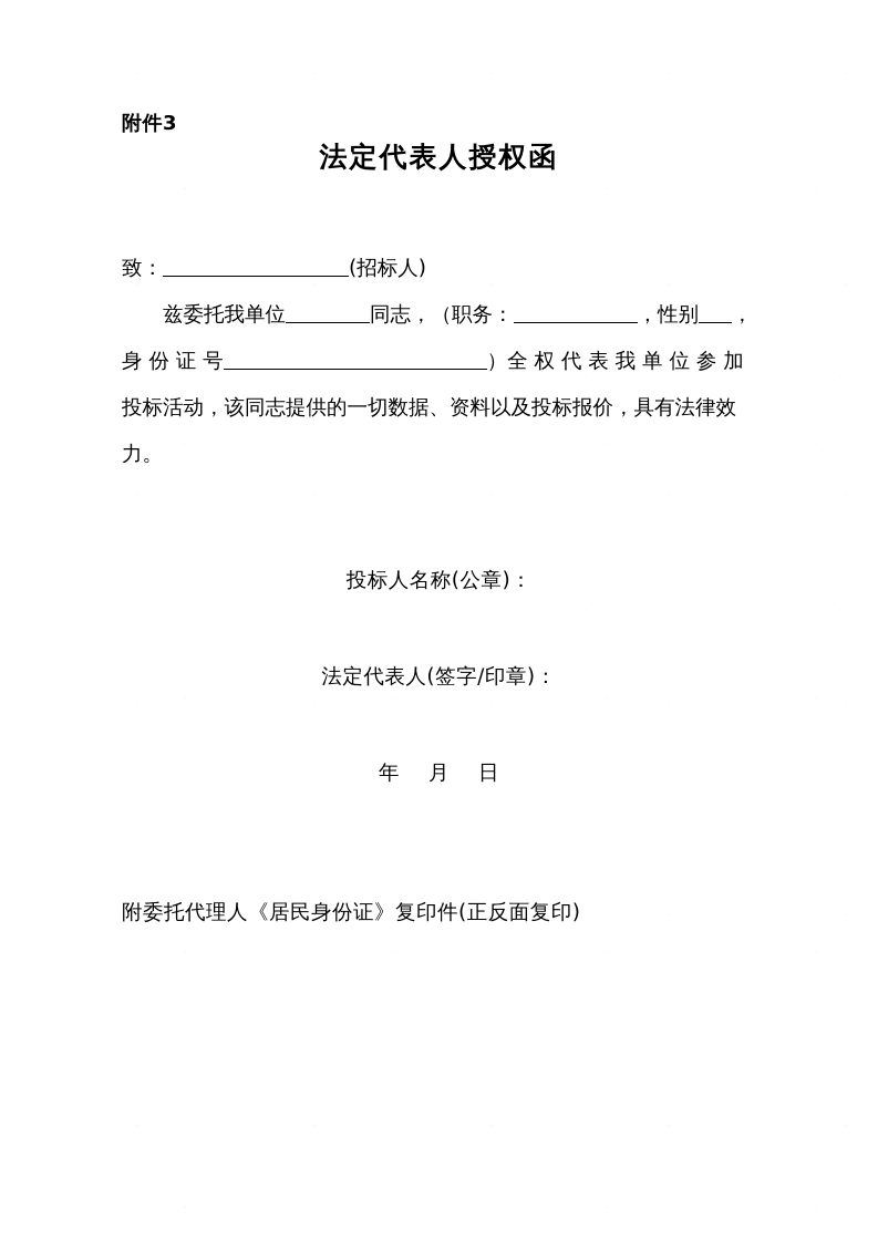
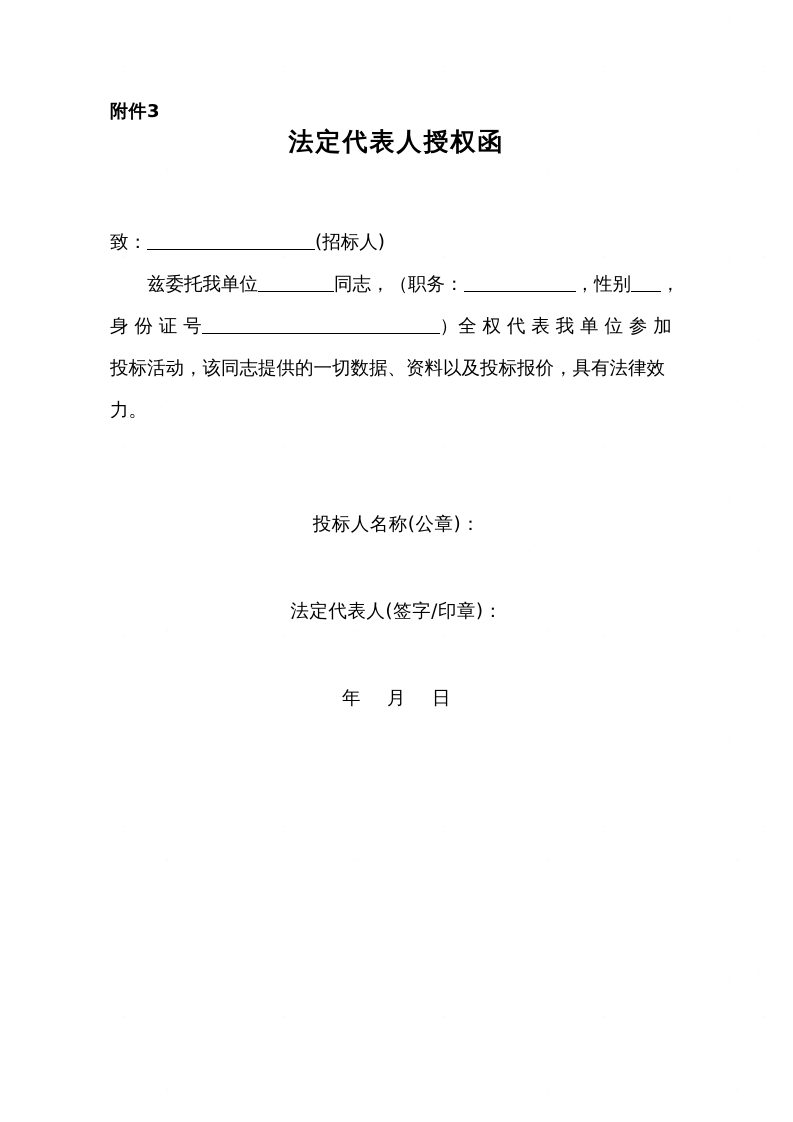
  附件3
  法定代表人授权函
  致： (招标人)
  兹委托我单位 同志，（职务： ，性别 ，
  身 份 证 号 ）全 权 代 表 我 单 位 参 加
  投标活动，该同志提供的一切数据、资料以及投标报价，具有法律效
  力。
  投标人名称(公章)：
  法定代表人(签字/印章)：
  年 月 日
- 附委托代理人《居民身份证》复印件(正反面复印)
